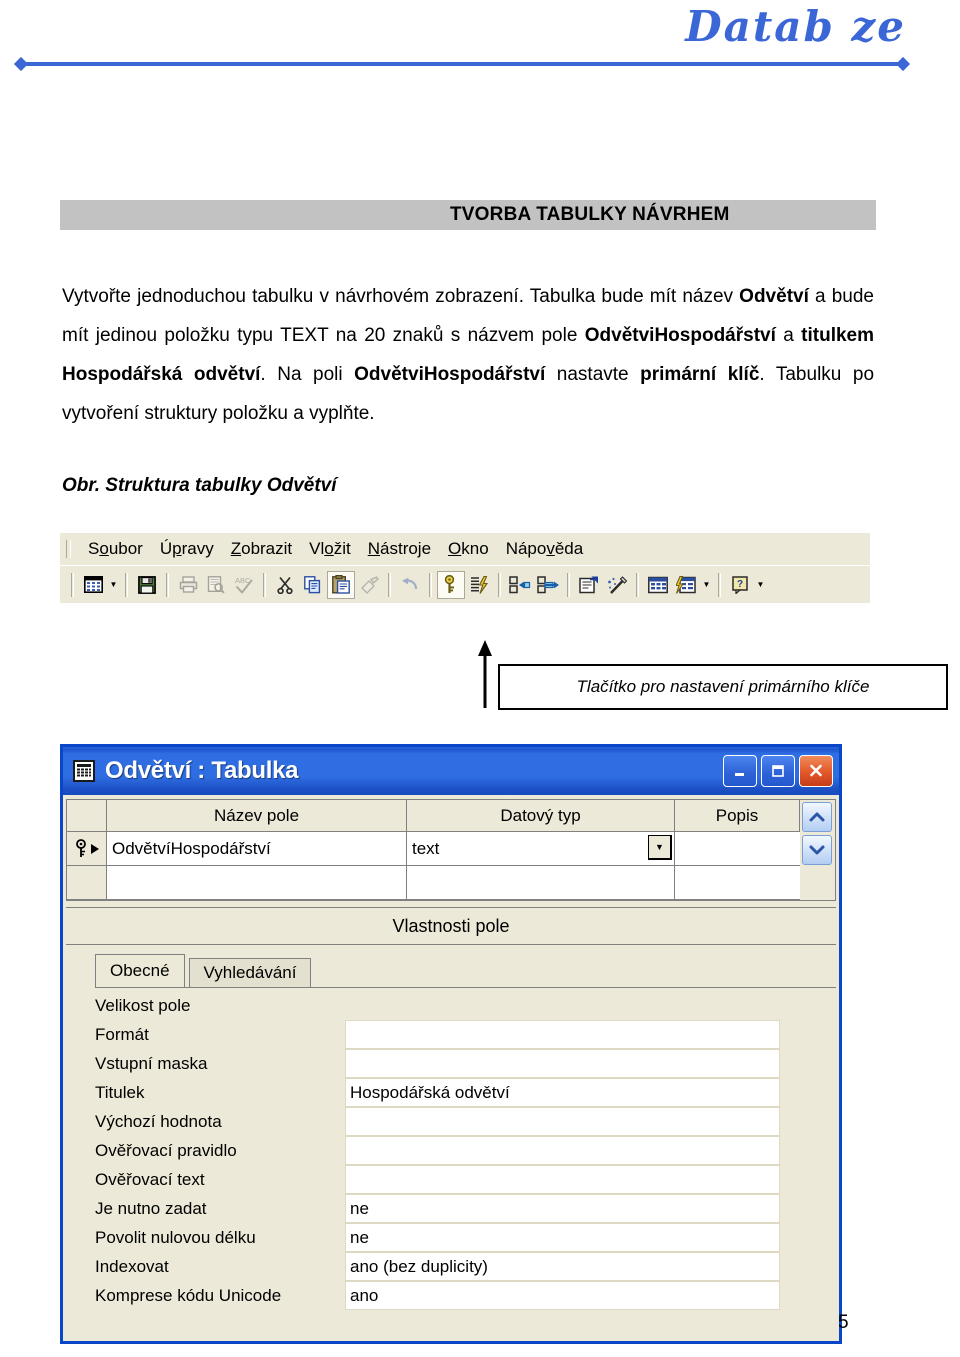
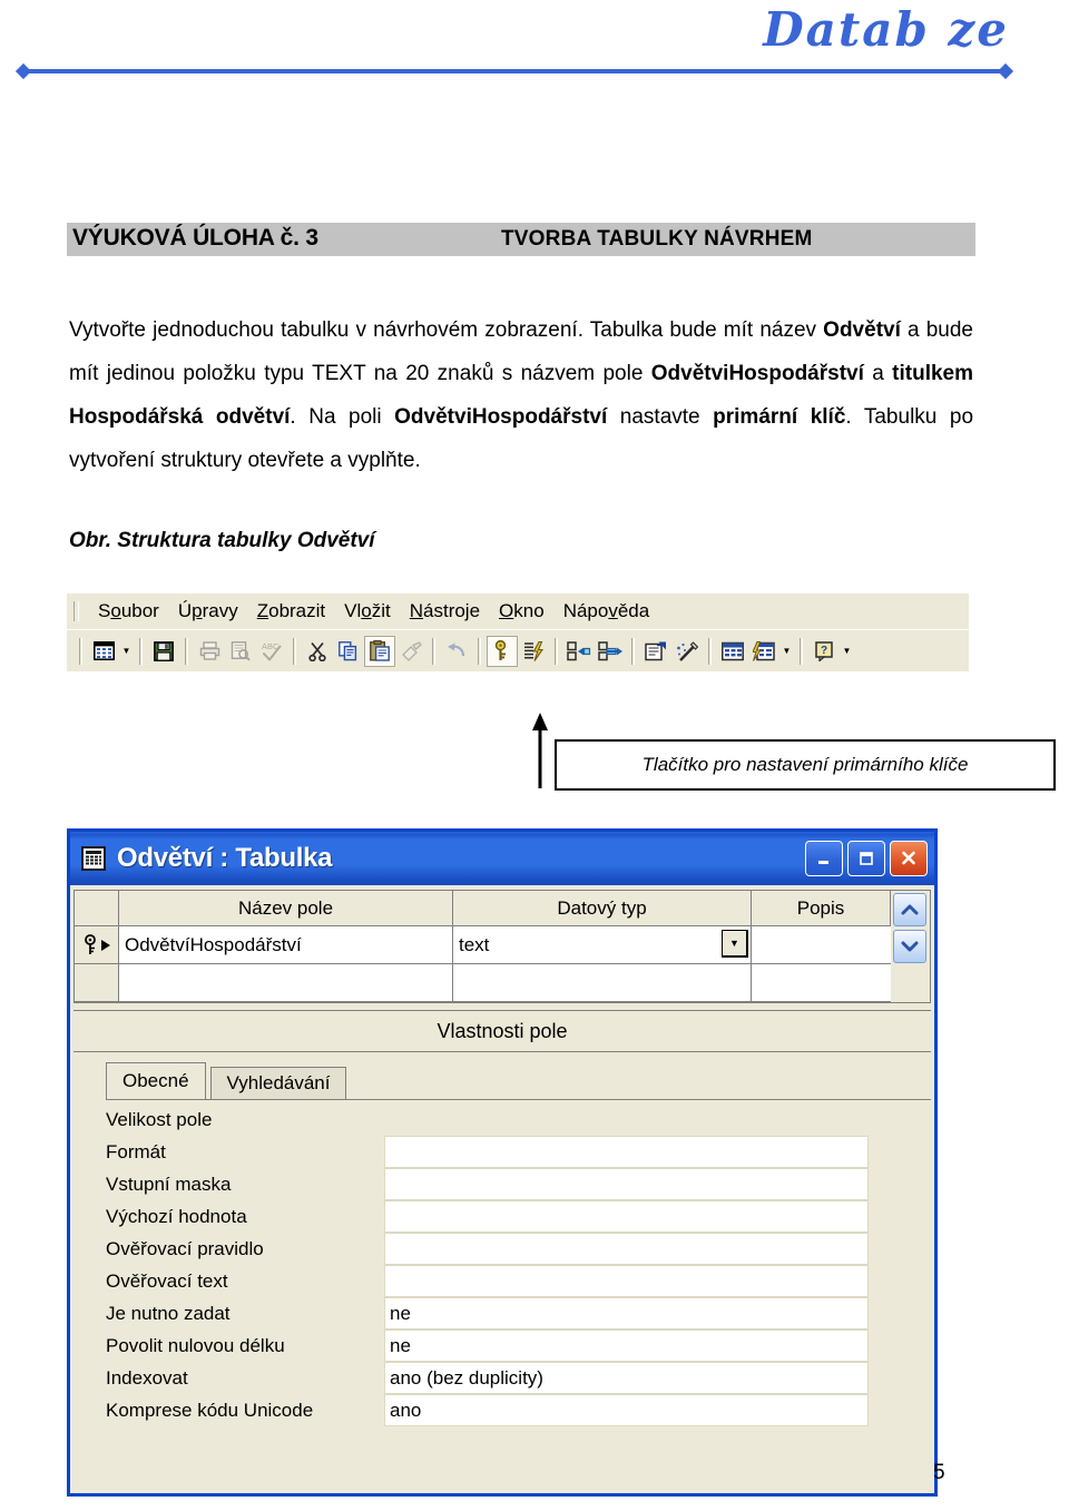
  Datab ze
+ VÝUKOVÁ ÚLOHA č. 3
  TVORBA TABULKY NÁVRHEM
- Vytvořte jednoduchou tabulku v návrhovém zobrazení. Tabulka bude mít název Odvětví a bude mít jedinou položku typu TEXT na 20 znaků s názvem pole OdvětviHospodářství a titulkem Hospodářská odvětví. Na poli OdvětviHospodářství nastavte primární klíč. Tabulku po vytvoření struktury položku a vyplňte.
+ Vytvořte jednoduchou tabulku v návrhovém zobrazení. Tabulka bude mít název Odvětví a bude mít jedinou položku typu TEXT na 20 znaků s názvem pole OdvětviHospodářství a titulkem Hospodářská odvětví. Na poli OdvětviHospodářství nastavte primární klíč. Tabulku po vytvoření struktury otevřete a vyplňte.
  Obr. Struktura tabulky Odvětví
  Soubor
  Úpravy
  Zobrazit
  Vložit
  Nástroje
  Okno
  Nápověda
  ▼
  ABC
  ▼
  ?
  ▼
  Tlačítko pro nastavení primárního klíče
  Odvětví : Tabulka
  Název pole
  Datový typ
  Popis
  OdvětvíHospodářství
  text
  ▼
  Vlastnosti pole
  Obecné
  Vyhledávání
  Velikost pole
  Formát
  Vstupní maska
- Titulek
- Hospodářská odvětví
  Výchozí hodnota
  Ověřovací pravidlo
  Ověřovací text
  Je nutno zadat
  ne
  Povolit nulovou délku
  ne
  Indexovat
  ano (bez duplicity)
  Komprese kódu Unicode
  ano
  5
